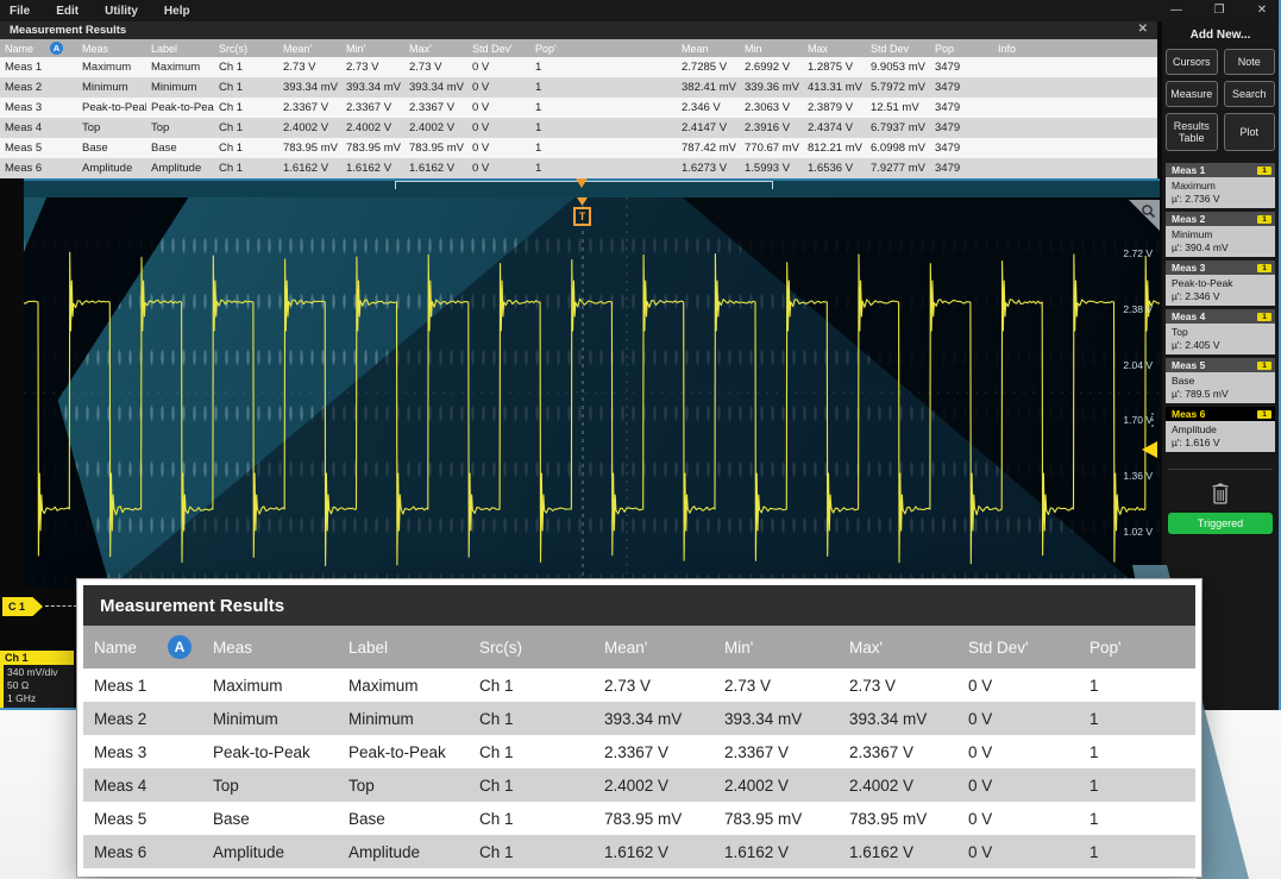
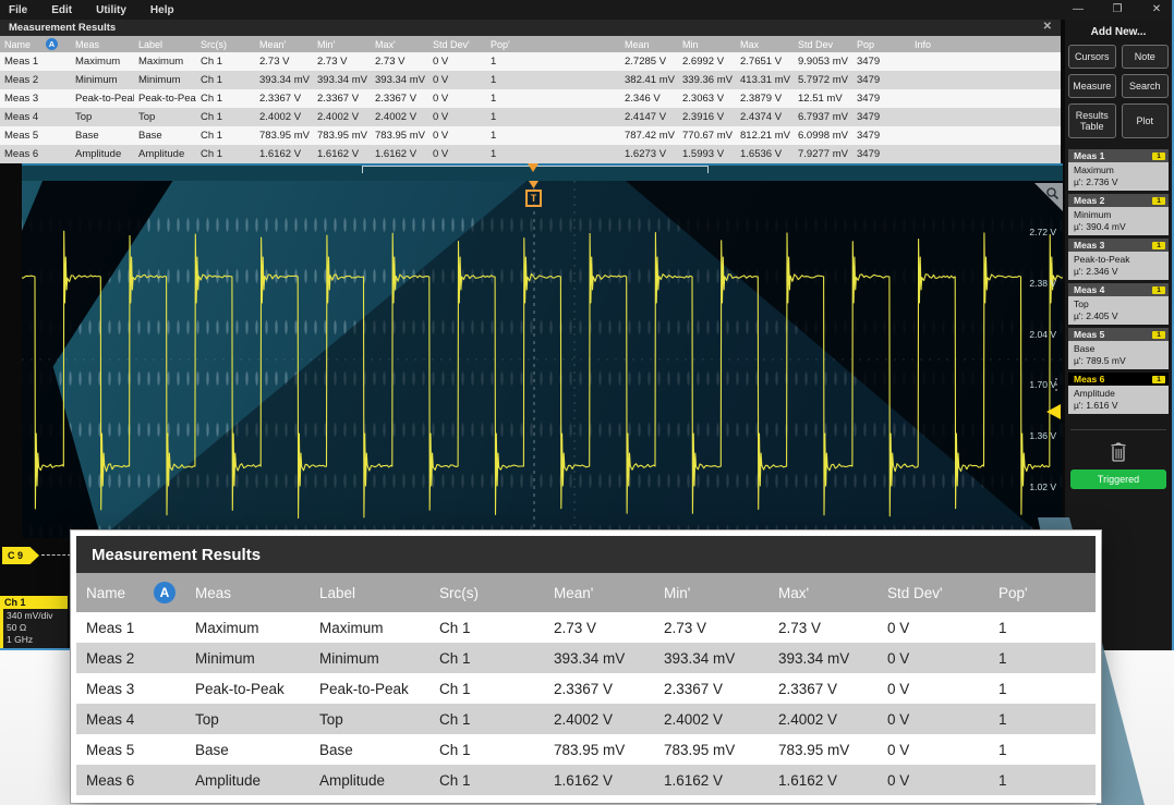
  File
  Edit
  Utility
  Help
  —
  ❐
  ✕
  Measurement Results
  ✕
  Name
  A
  Meas
  Label
  Src(s)
  Mean'
  Min'
  Max'
  Std Dev'
  Pop'
  Mean
  Min
  Max
  Std Dev
  Pop
  Info
  Meas 1
  Maximum
  Maximum
  Ch 1
  2.73 V
  2.73 V
  2.73 V
  0 V
  1
  2.7285 V
  2.6992 V
- 1.2875 V
+ 2.7651 V
  9.9053 mV
  3479
  Meas 2
  Minimum
  Minimum
  Ch 1
  393.34 mV
  393.34 mV
  393.34 mV
  0 V
  1
  382.41 mV
  339.36 mV
  413.31 mV
  5.7972 mV
  3479
  Meas 3
  Peak-to-Pea
  Peak-to-Pea
  Ch 1
  2.3367 V
  2.3367 V
  2.3367 V
  0 V
  1
  2.346 V
  2.3063 V
  2.3879 V
  12.51 mV
  3479
  Meas 4
  Top
  Top
  Ch 1
  2.4002 V
  2.4002 V
  2.4002 V
  0 V
  1
  2.4147 V
  2.3916 V
  2.4374 V
  6.7937 mV
  3479
  Meas 5
  Base
  Base
  Ch 1
  783.95 mV
  783.95 mV
  783.95 mV
  0 V
  1
  787.42 mV
  770.67 mV
  812.21 mV
  6.0998 mV
  3479
  Meas 6
  Amplitude
  Amplitude
  Ch 1
  1.6162 V
  1.6162 V
  1.6162 V
  0 V
  1
  1.6273 V
  1.5993 V
  1.6536 V
  7.9277 mV
  3479
  T
  2.72 V
  2.38 V
  2.04 V
  1.70 V
  1.36 V
  1.02 V
- C 1
+ C 9
  Ch 1
  340 mV/div
  50 Ω
  1 GHz
  Add New...
  Cursors
  Note
  Measure
  Search
  Results
  Table
  Plot
  Meas 1
  Maximum
  µ': 2.736 V
  Meas 2
  Minimum
  µ': 390.4 mV
  Meas 3
  Peak-to-Peak
  µ': 2.346 V
  Meas 4
  Top
  µ': 2.405 V
  Meas 5
  Base
  µ': 789.5 mV
  Meas 6
  Amplitude
  µ': 1.616 V
  Triggered
  Measurement Results
  Name
  A
  Meas
  Label
  Src(s)
  Mean'
  Min'
  Max'
  Std Dev'
  Pop'
  Meas 1
  Maximum
  Maximum
  Ch 1
  2.73 V
  2.73 V
  2.73 V
  0 V
  1
  Meas 2
  Minimum
  Minimum
  Ch 1
  393.34 mV
  393.34 mV
  393.34 mV
  0 V
  1
  Meas 3
  Peak-to-Peak
  Peak-to-Peak
  Ch 1
  2.3367 V
  2.3367 V
  2.3367 V
  0 V
  1
  Meas 4
  Top
  Top
  Ch 1
  2.4002 V
  2.4002 V
  2.4002 V
  0 V
  1
  Meas 5
  Base
  Base
  Ch 1
  783.95 mV
  783.95 mV
  783.95 mV
  0 V
  1
  Meas 6
  Amplitude
  Amplitude
  Ch 1
  1.6162 V
  1.6162 V
  1.6162 V
  0 V
  1
